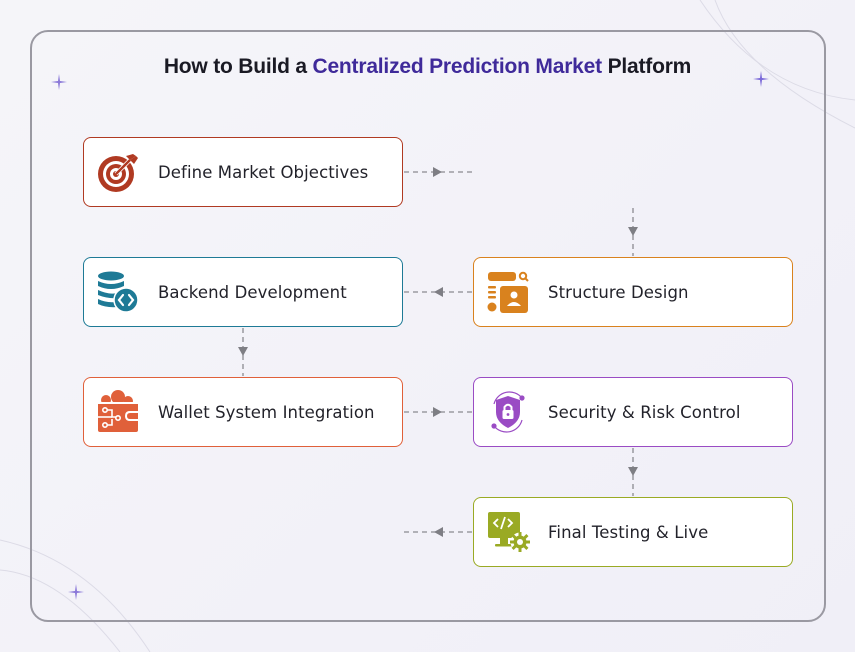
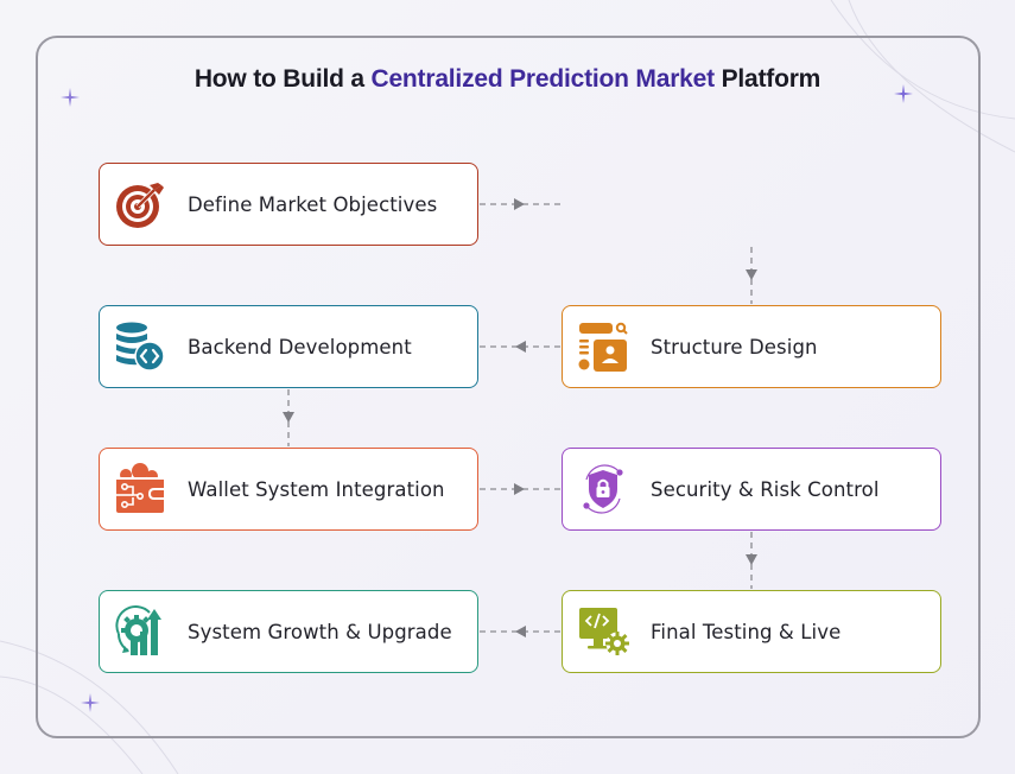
  How to Build a Centralized Prediction Market Platform
  Define Market Objectives
  Structure Design
  Backend Development
  Wallet System Integration
  Security & Risk Control
  Final Testing & Live
+ System Growth & Upgrade
